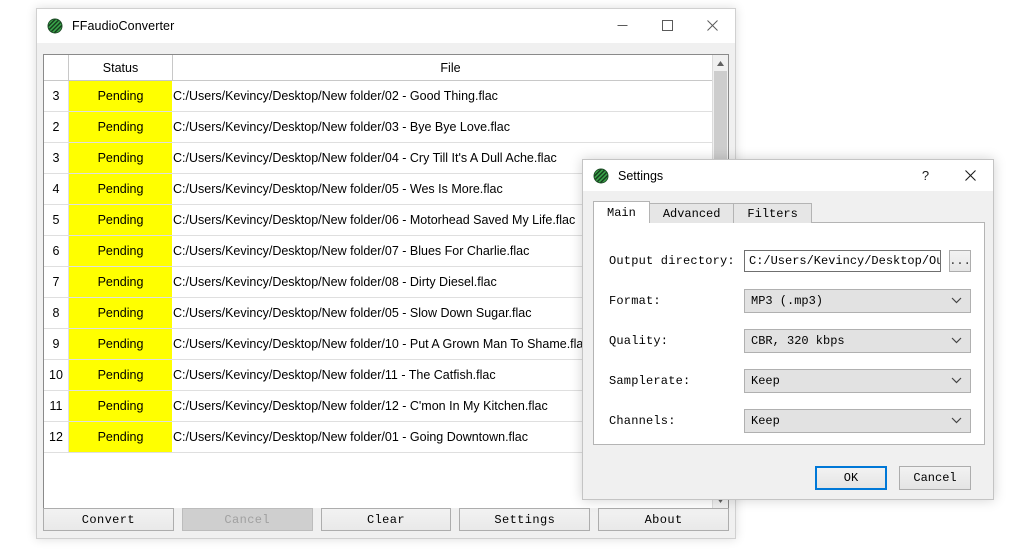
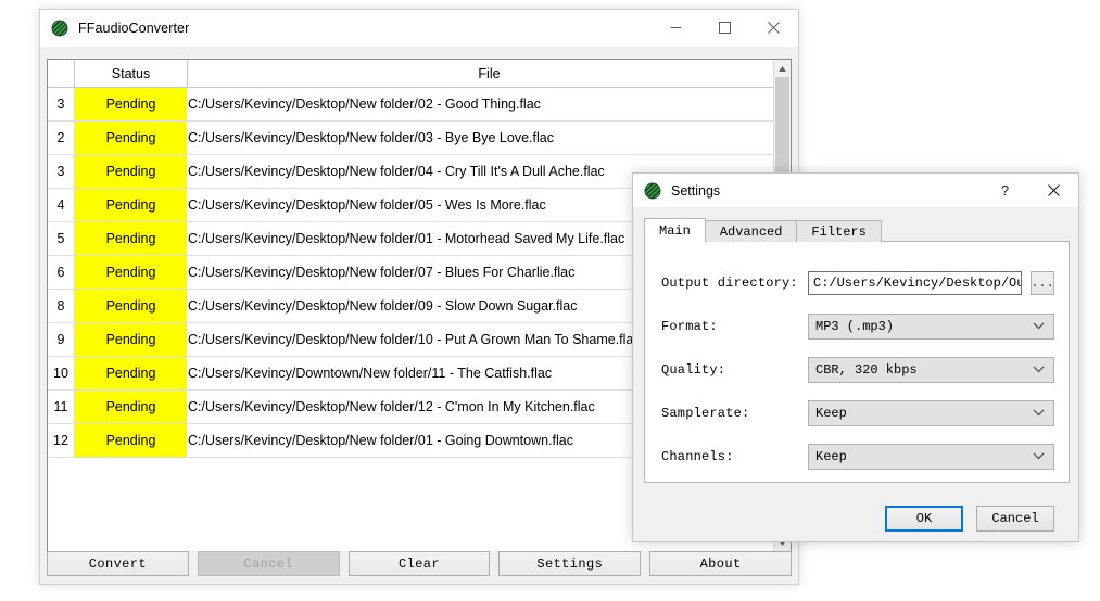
  FFaudioConverter
  	Status	File
  3	Pending	C:/Users/Kevincy/Desktop/New folder/02 - Good Thing.flac
  2	Pending	C:/Users/Kevincy/Desktop/New folder/03 - Bye Bye Love.flac
  3	Pending	C:/Users/Kevincy/Desktop/New folder/04 - Cry Till It's A Dull Ache.flac
  4	Pending	C:/Users/Kevincy/Desktop/New folder/05 - Wes Is More.flac
- 5	Pending	C:/Users/Kevincy/Desktop/New folder/06 - Motorhead Saved My Life.flac
+ 5	Pending	C:/Users/Kevincy/Desktop/New folder/01 - Motorhead Saved My Life.flac
  6	Pending	C:/Users/Kevincy/Desktop/New folder/07 - Blues For Charlie.flac
- 7	Pending	C:/Users/Kevincy/Desktop/New folder/08 - Dirty Diesel.flac
- 8	Pending	C:/Users/Kevincy/Desktop/New folder/05 - Slow Down Sugar.flac
+ 8	Pending	C:/Users/Kevincy/Desktop/New folder/09 - Slow Down Sugar.flac
  9	Pending	C:/Users/Kevincy/Desktop/New folder/10 - Put A Grown Man To Shame.fla
- 10	Pending	C:/Users/Kevincy/Desktop/New folder/11 - The Catfish.flac
+ 10	Pending	C:/Users/Kevincy/Downtown/New folder/11 - The Catfish.flac
  11	Pending	C:/Users/Kevincy/Desktop/New folder/12 - C'mon In My Kitchen.flac
  12	Pending	C:/Users/Kevincy/Desktop/New folder/01 - Going Downtown.flac
  Convert
  Cancel
  Clear
  Settings
  About
  Settings
  ?
  Main
  Advanced
  Filters
  Output directory:
  C:/Users/Kevincy/Desktop/Ou
  ...
  Format:
  MP3 (.mp3)
  Quality:
  CBR, 320 kbps
  Samplerate:
  Keep
  Channels:
  Keep
  OK
  Cancel
